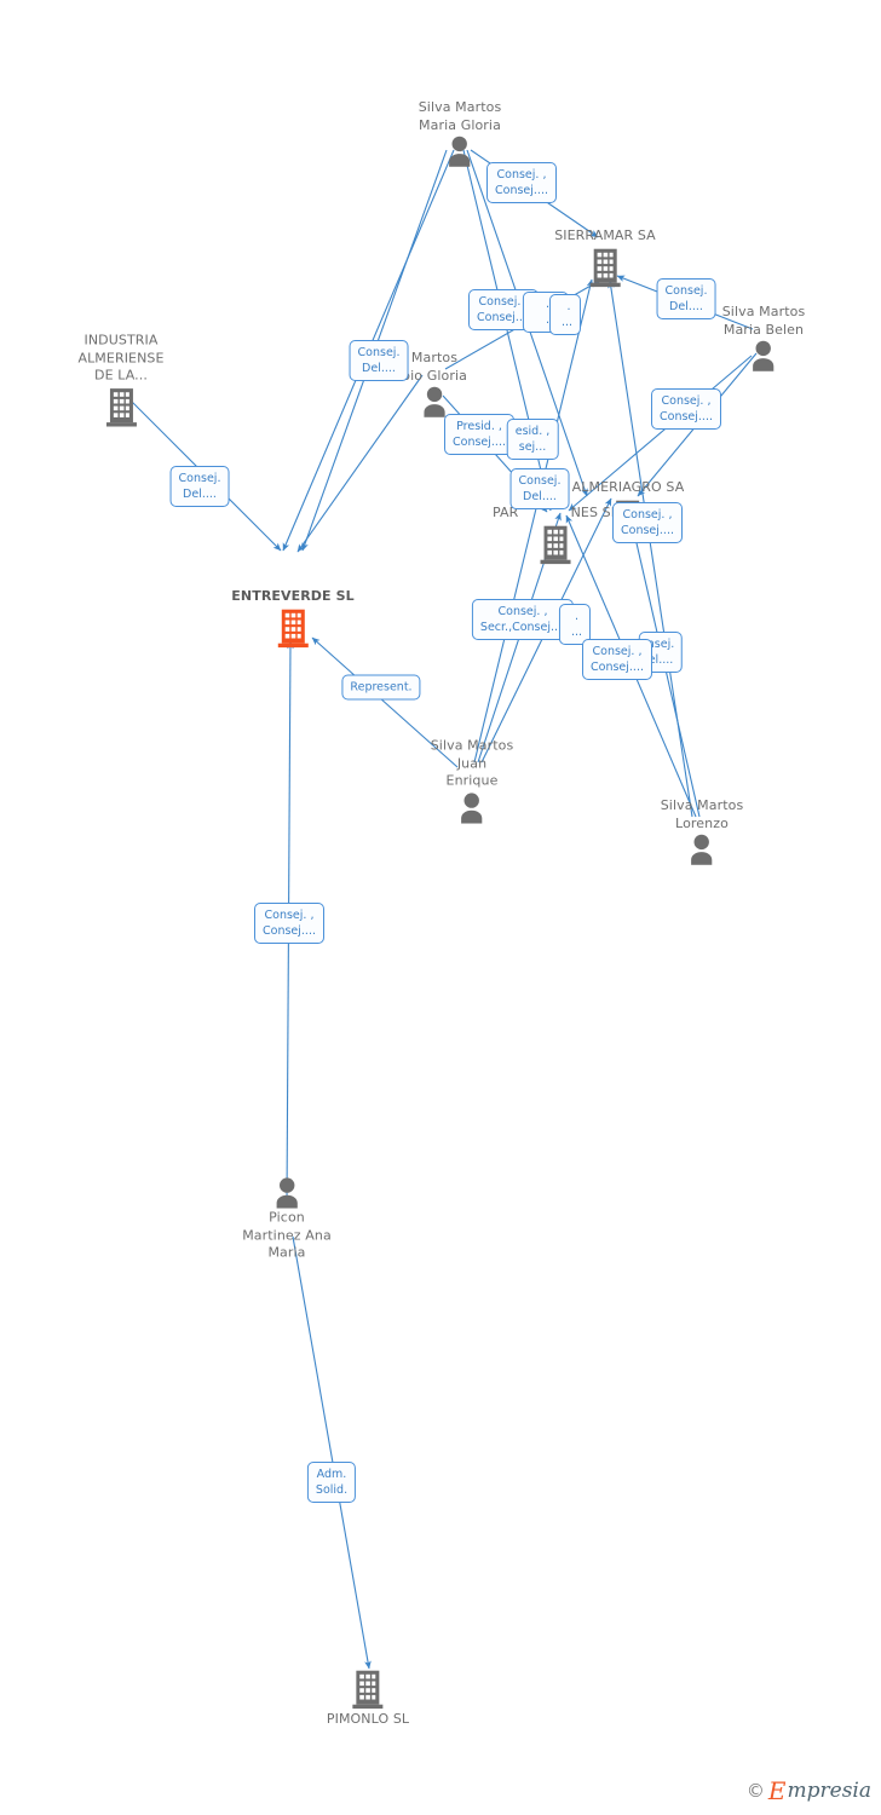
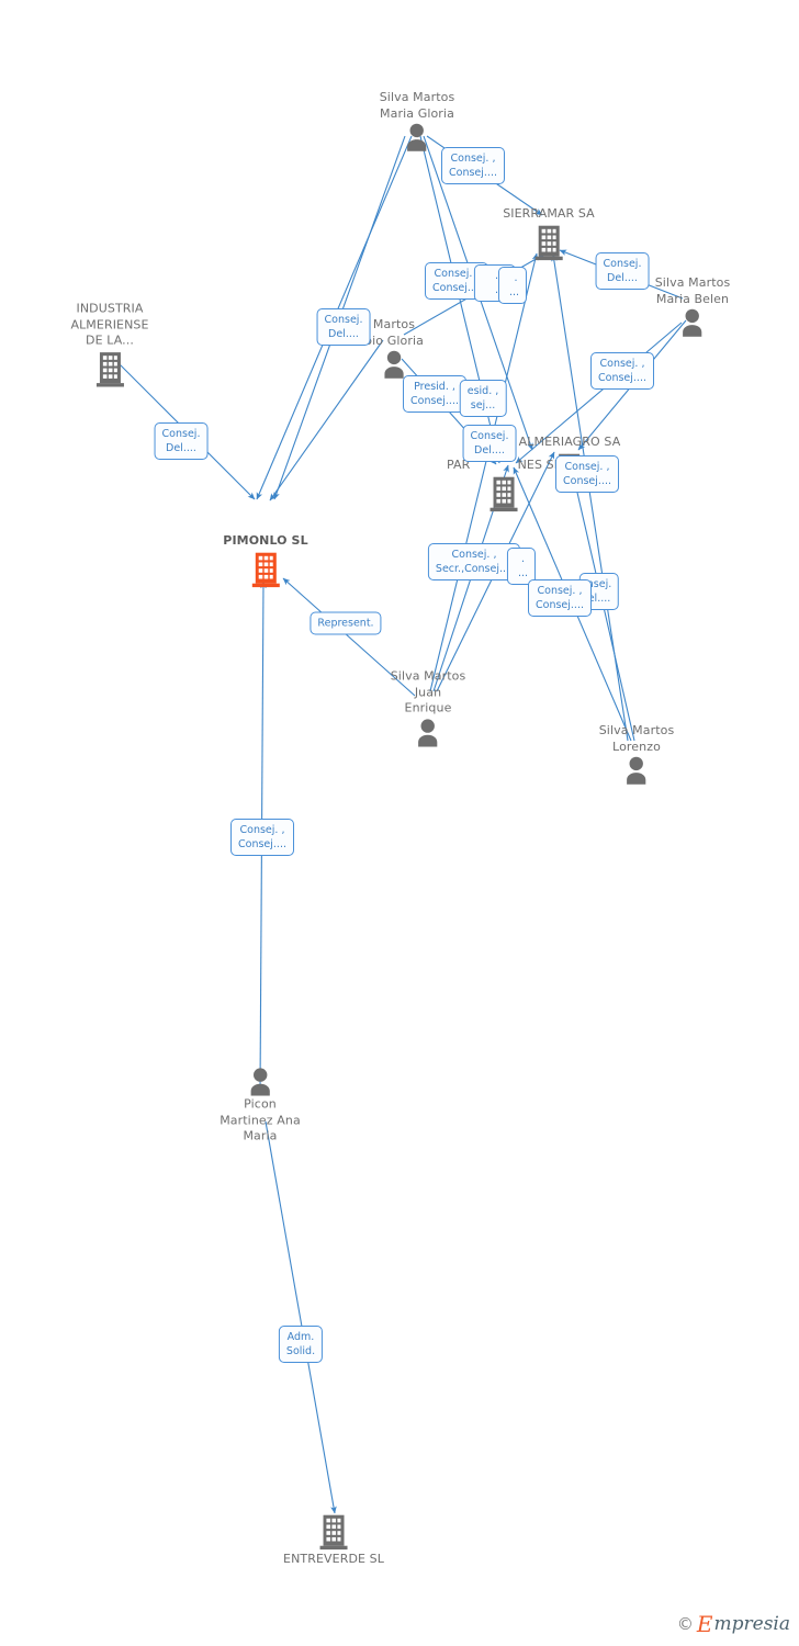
  Silva Martos
  Maria Gloria
  SIERRAMAR SA
  Silva Martos
  Maria Belen
  INDUSTRIA
  ALMERIENSE
  DE LA...
  Martos
  io Gloria
  ALMERIAGRO SA
  PAR NES S
- ENTREVERDE SL
+ PIMONLO SL
  Silva Martos
  Juan
  Enrique
  Silva Martos
  Lorenzo
  Picon
  Martinez Ana
  Maria
- PIMONLO SL
+ ENTREVERDE SL
  Consej. ,
  Consej....
  Consej.
  Del....
  Consej.
  Consej..
  .
  ...
  Consej.
  Del....
  Consej. ,
  Consej....
  Presid. ,
  Consej....
  esid. ,
  sej...
  Consej.
  Del....
  Consej. ,
  Consej....
  Consej. ,
  Secr.,Consej..
  .
  ...
  sej.
  l....
  Consej. ,
  Consej....
  Consej.
  Del....
  Represent.
  Consej. ,
  Consej....
  Adm.
  Solid.
  ©
  E
  mpresia
